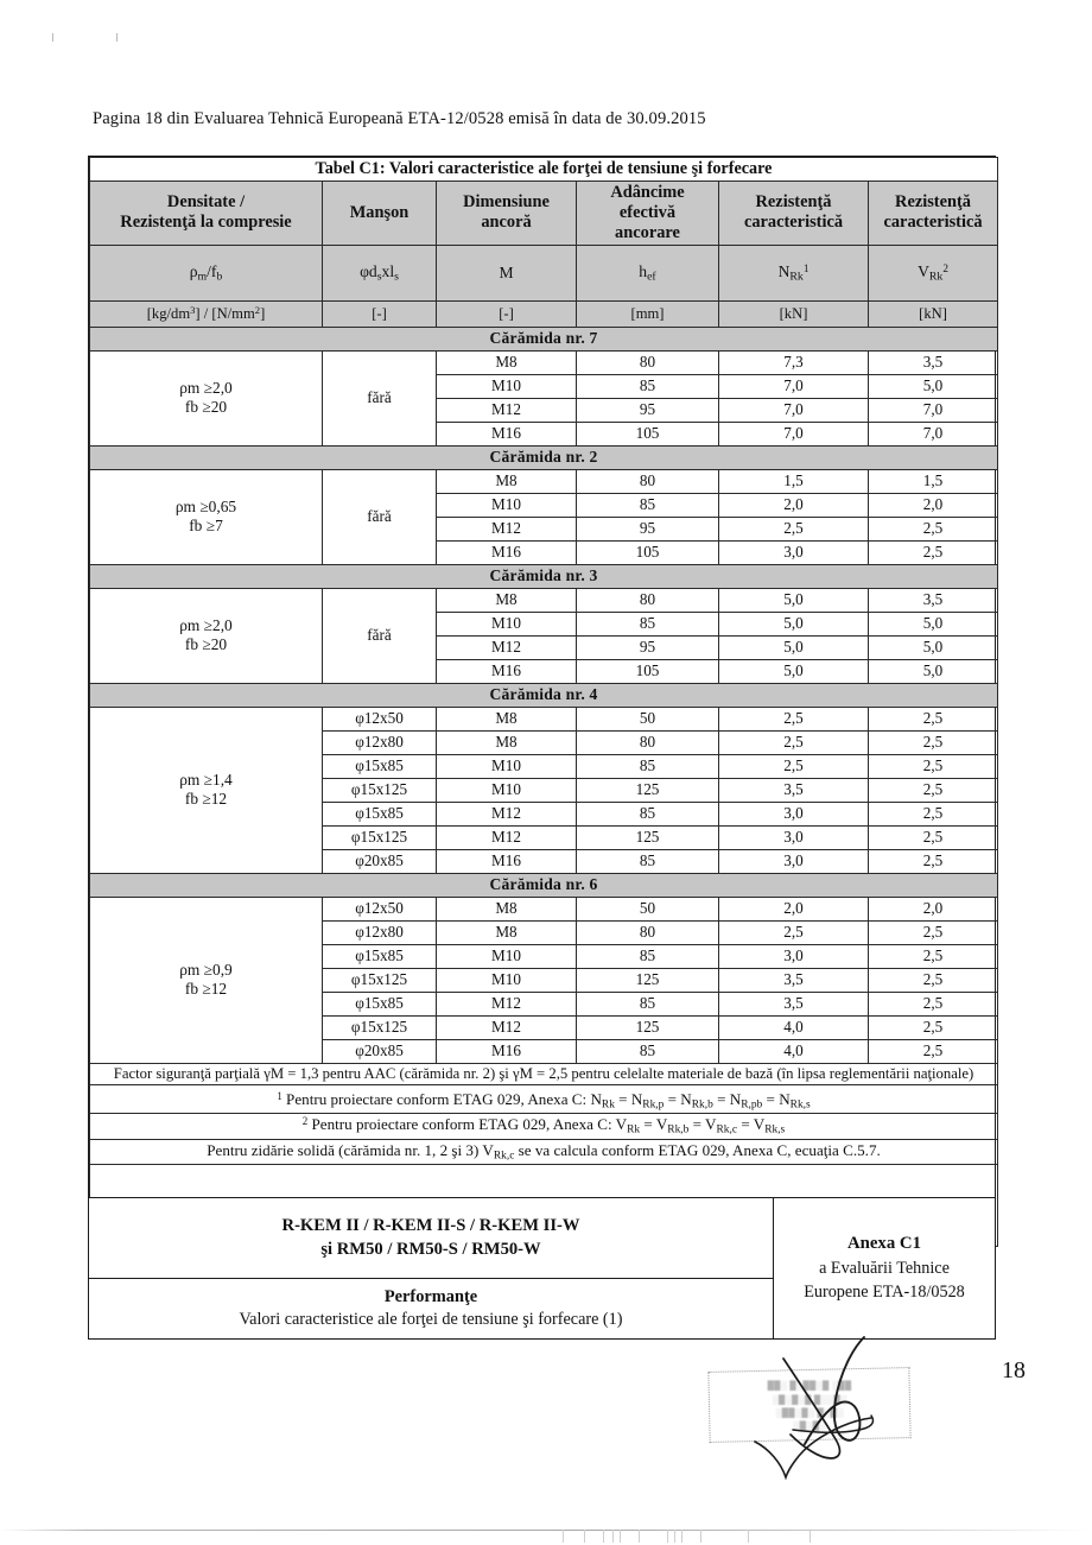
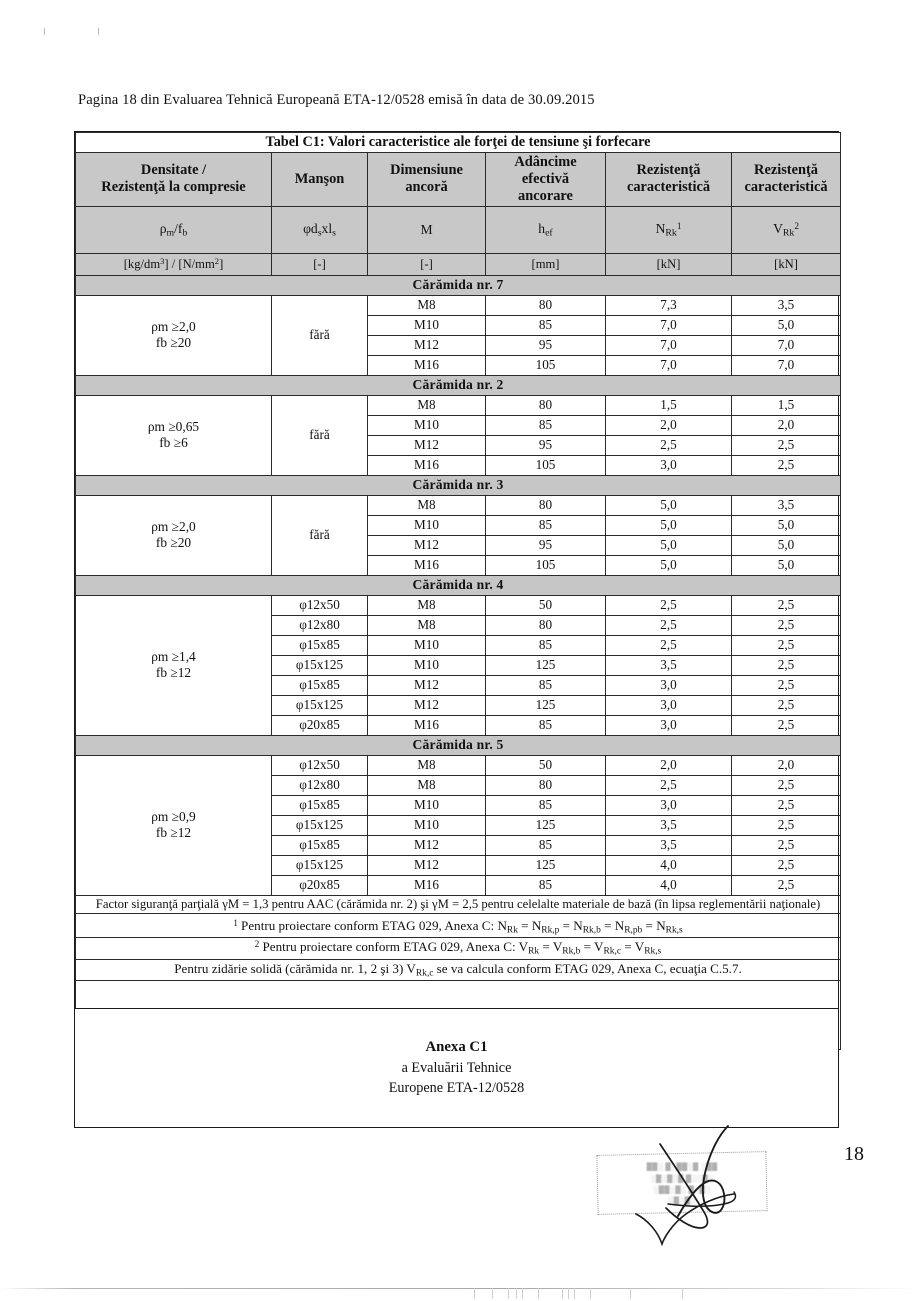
  Pagina 18 din Evaluarea Tehnică Europeană ETA-12/0528 emisă în data de 30.09.2015
  Tabel C1: Valori caracteristice ale forţei de tensiune şi forfecare
  Densitate / Rezistenţă la compresie	Manşon	Dimensiune ancoră	Adâncime efectivă ancorare	Rezistenţă caracteristică	Rezistenţă caracteristică
  ρm/fb	φdsxls	M	hef	NRk1	VRk2
  [kg/dm3] / [N/mm2]	[-]	[-]	[mm]	[kN]	[kN]
  Cărămida nr. 7
  ρm ≥2,0fb ≥20	fără	M8	80	7,3	3,5
  M10	85	7,0	5,0
  M12	95	7,0	7,0
  M16	105	7,0	7,0
  Cărămida nr. 2
- ρm ≥0,65fb ≥7	fără	M8	80	1,5	1,5
+ ρm ≥0,65fb ≥6	fără	M8	80	1,5	1,5
  M10	85	2,0	2,0
  M12	95	2,5	2,5
  M16	105	3,0	2,5
  Cărămida nr. 3
  ρm ≥2,0fb ≥20	fără	M8	80	5,0	3,5
  M10	85	5,0	5,0
  M12	95	5,0	5,0
  M16	105	5,0	5,0
  Cărămida nr. 4
  ρm ≥1,4fb ≥12	φ12x50	M8	50	2,5	2,5
  φ12x80	M8	80	2,5	2,5
  φ15x85	M10	85	2,5	2,5
  φ15x125	M10	125	3,5	2,5
  φ15x85	M12	85	3,0	2,5
  φ15x125	M12	125	3,0	2,5
  φ20x85	M16	85	3,0	2,5
- Cărămida nr. 6
+ Cărămida nr. 5
  ρm ≥0,9fb ≥12	φ12x50	M8	50	2,0	2,0
  φ12x80	M8	80	2,5	2,5
  φ15x85	M10	85	3,0	2,5
  φ15x125	M10	125	3,5	2,5
  φ15x85	M12	85	3,5	2,5
  φ15x125	M12	125	4,0	2,5
  φ20x85	M16	85	4,0	2,5
  Factor siguranţă parţială γM = 1,3 pentru AAC (cărămida nr. 2) şi γM = 2,5 pentru celelalte materiale de bază (în lipsa reglementării naţionale)
  1 Pentru proiectare conform ETAG 029, Anexa C: NRk = NRk,p = NRk,b = NR,pb = NRk,s
  2 Pentru proiectare conform ETAG 029, Anexa C: VRk = VRk,b = VRk,c = VRk,s
  Pentru zidărie solidă (cărămida nr. 1, 2 şi 3) VRk,c se va calcula conform ETAG 029, Anexa C, ecuaţia C.5.7.
- R-KEM II / R-KEM II-S / R-KEM II-W
- şi RM50 / RM50-S / RM50-W
- Performanţe
- Valori caracteristice ale forţei de tensiune şi forfecare (1)
  Anexa C1
  a Evaluării Tehnice
- Europene ETA-18/0528
+ Europene ETA-12/0528
  18
  ██░ █░██░█ ░██
  ░█░█░█ █░░█░
  ░██░█░ █░
  ░█░░
